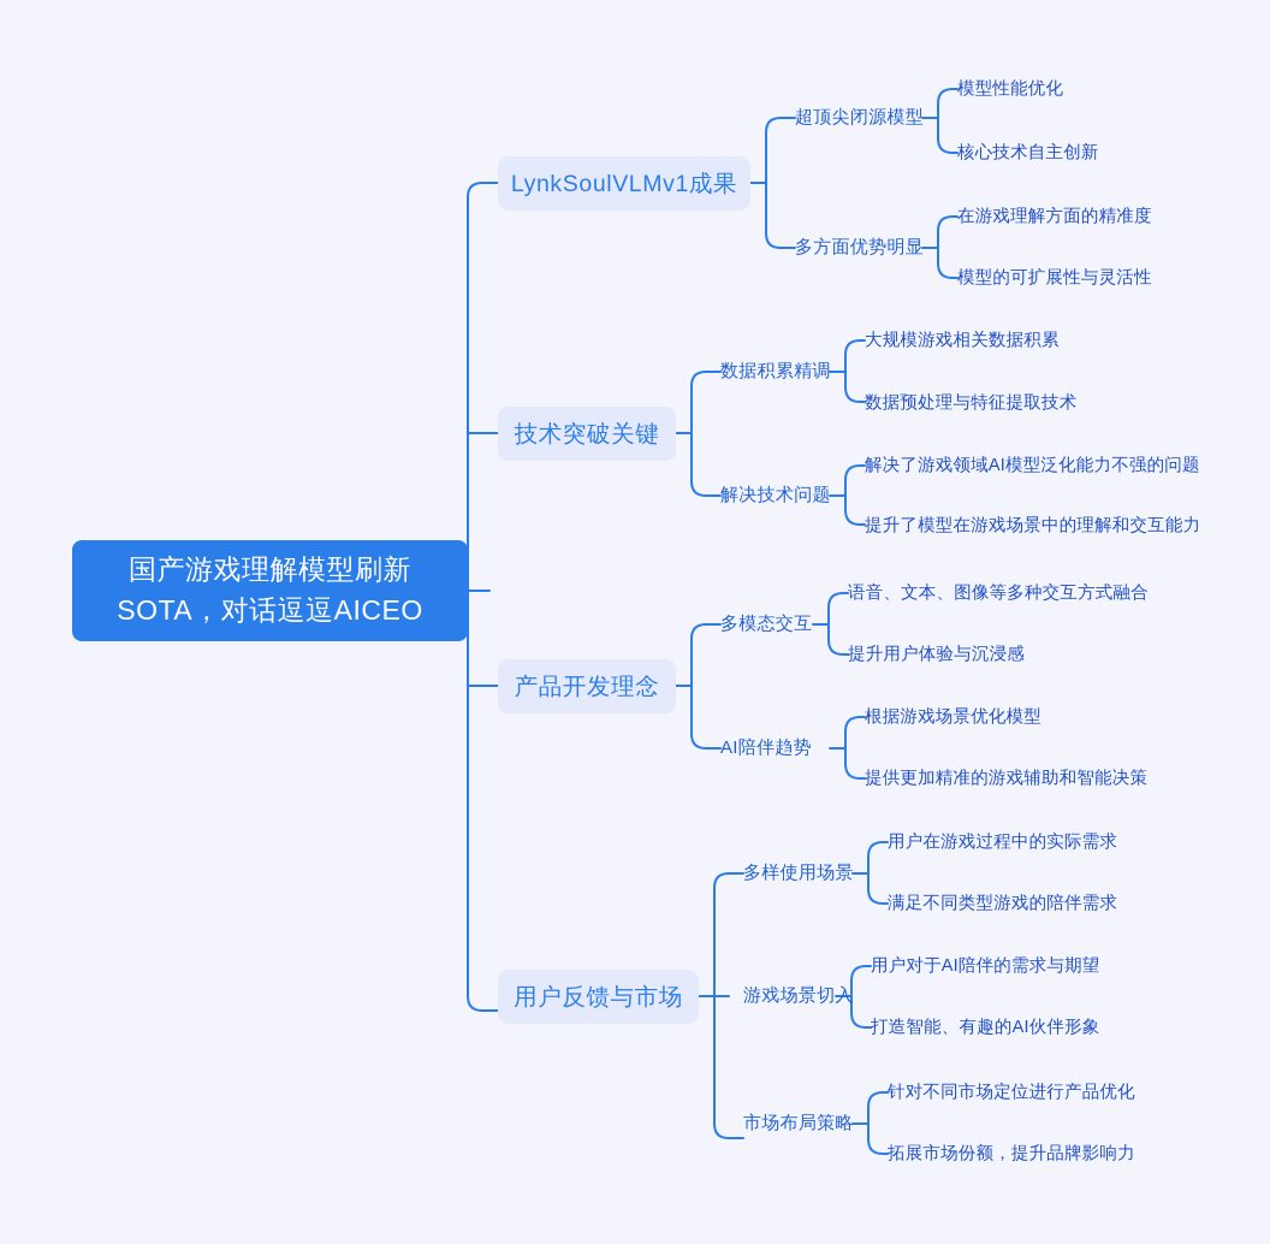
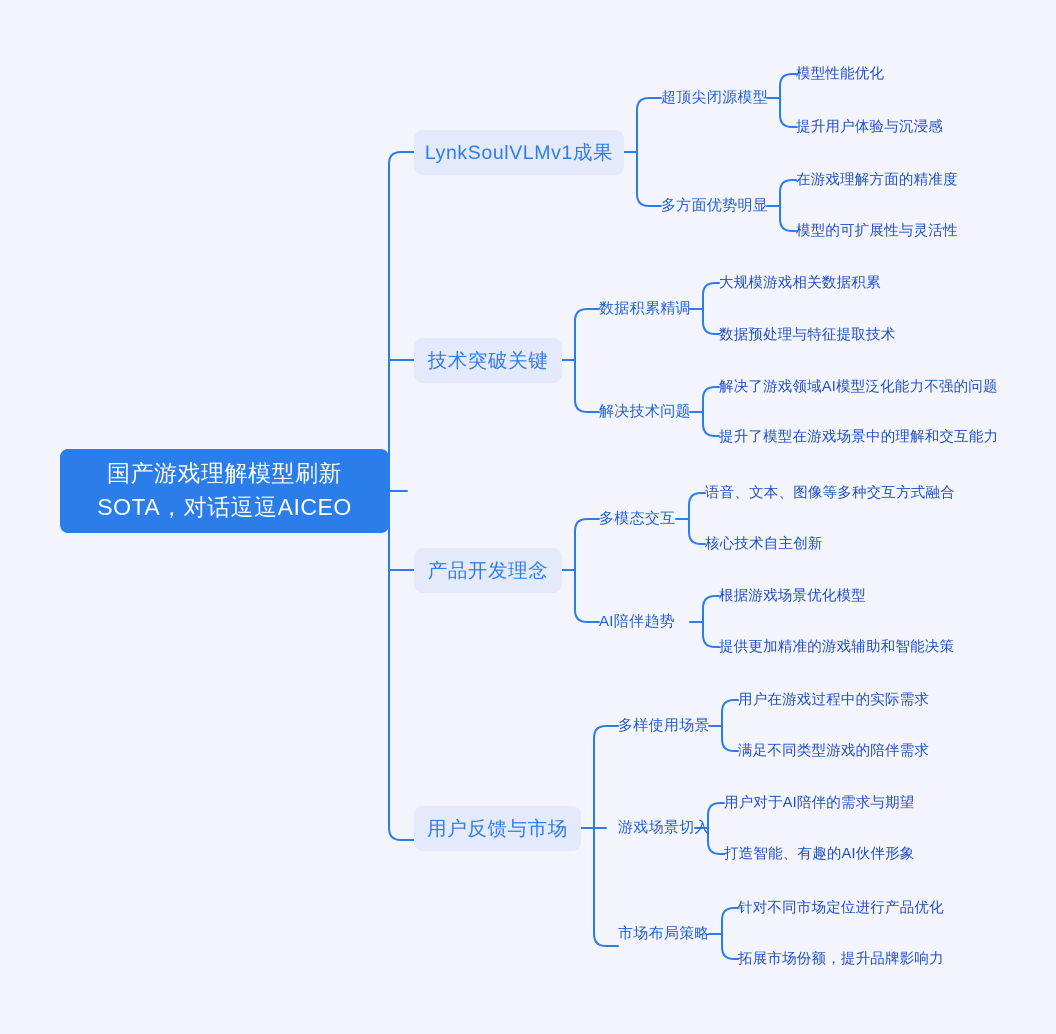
  国产游戏理解模型刷新
  SOTA，对话逗逗AICEO
  LynkSoulVLMv1成果
  技术突破关键
  产品开发理念
  用户反馈与市场
  超顶尖闭源模型
  多方面优势明显
  数据积累精调
  解决技术问题
  多模态交互
  AI陪伴趋势
  多样使用场景
  游戏场景切入
  市场布局策略
  模型性能优化
- 核心技术自主创新
+ 提升用户体验与沉浸感
  在游戏理解方面的精准度
  模型的可扩展性与灵活性
  大规模游戏相关数据积累
  数据预处理与特征提取技术
  解决了游戏领域AI模型泛化能力不强的问题
  提升了模型在游戏场景中的理解和交互能力
  语音、文本、图像等多种交互方式融合
- 提升用户体验与沉浸感
+ 核心技术自主创新
  根据游戏场景优化模型
  提供更加精准的游戏辅助和智能决策
  用户在游戏过程中的实际需求
  满足不同类型游戏的陪伴需求
  用户对于AI陪伴的需求与期望
  打造智能、有趣的AI伙伴形象
  针对不同市场定位进行产品优化
  拓展市场份额，提升品牌影响力
